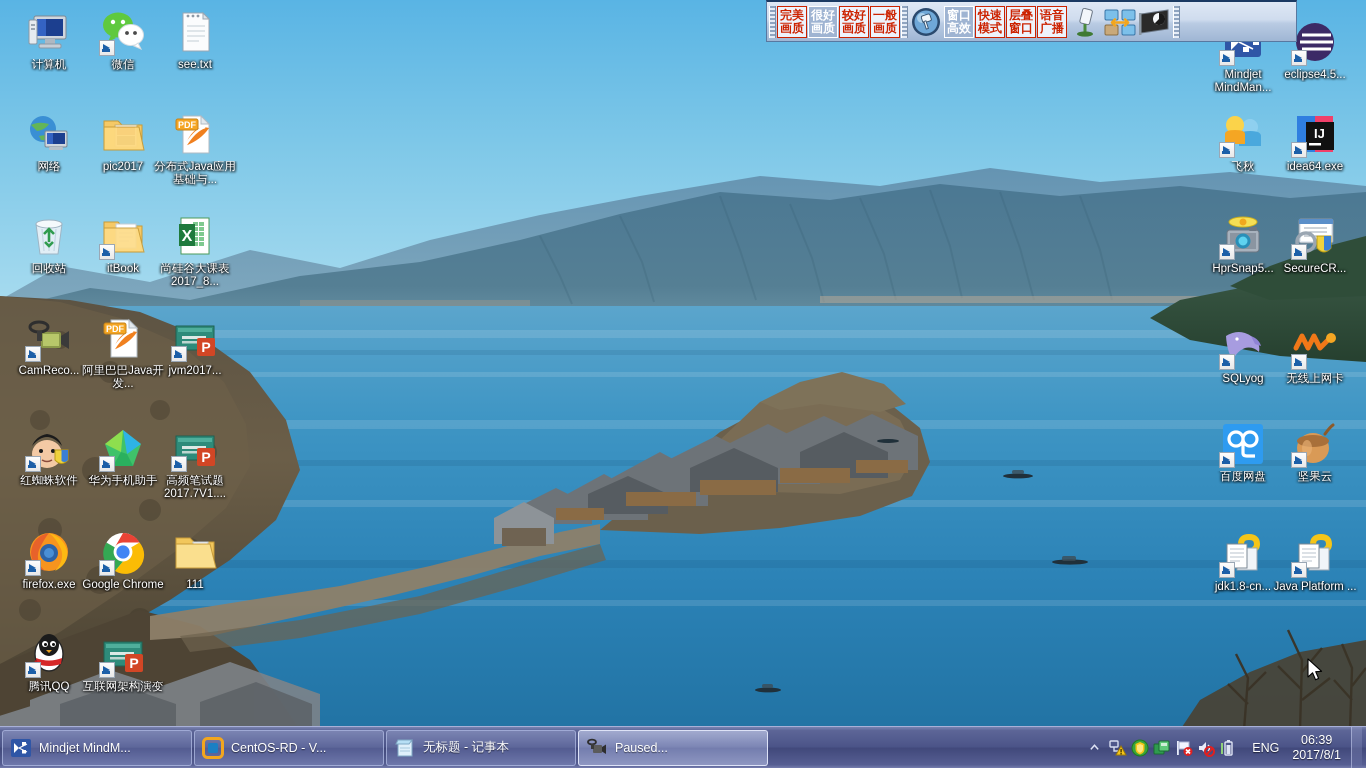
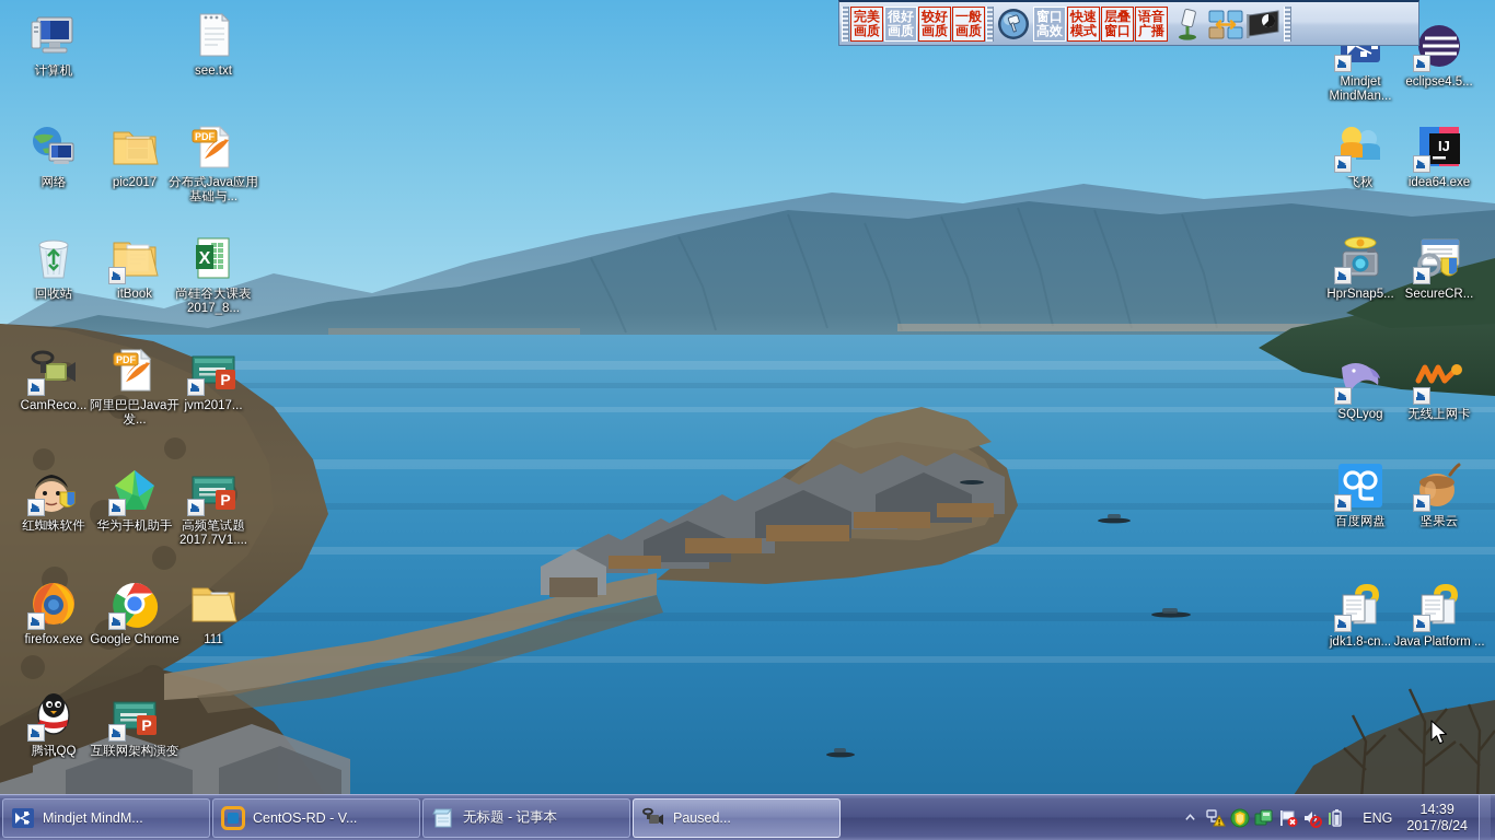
  计算机
- 微信
  see.txt
  网络
  pic2017
  PDF
  分布式Java应用基础与...
  回收站
  itBook
  X
  尚硅谷大课表2017_8...
  CamReco...
  PDF
  阿里巴巴Java开发...
  P
  jvm2017...
  红蜘蛛软件
  华为手机助手
  P
  高频笔试题2017.7V1....
  firefox.exe
  Google Chrome
  111
  腾讯QQ
  P
  互联网架构演变
  Mindjet MindMan...
  eclipse4.5...
  飞秋
  IJ
  idea64.exe
  HprSnap5...
  SecureCR...
  SQLyog
  无线上网卡
  百度网盘
  坚果云
  jdk1.8-cn...
  Java Platform ...
  完美
  画质
  很好
  画质
  较好
  画质
  一般
  画质
  窗口
  高效
  快速
  模式
  层叠
  窗口
  语音
  广播
  Mindjet MindM...
  CentOS-RD - V...
  无标题 - 记事本
  Paused...
  ENG
- 06:39
+ 14:39
- 2017/8/1
+ 2017/8/24
